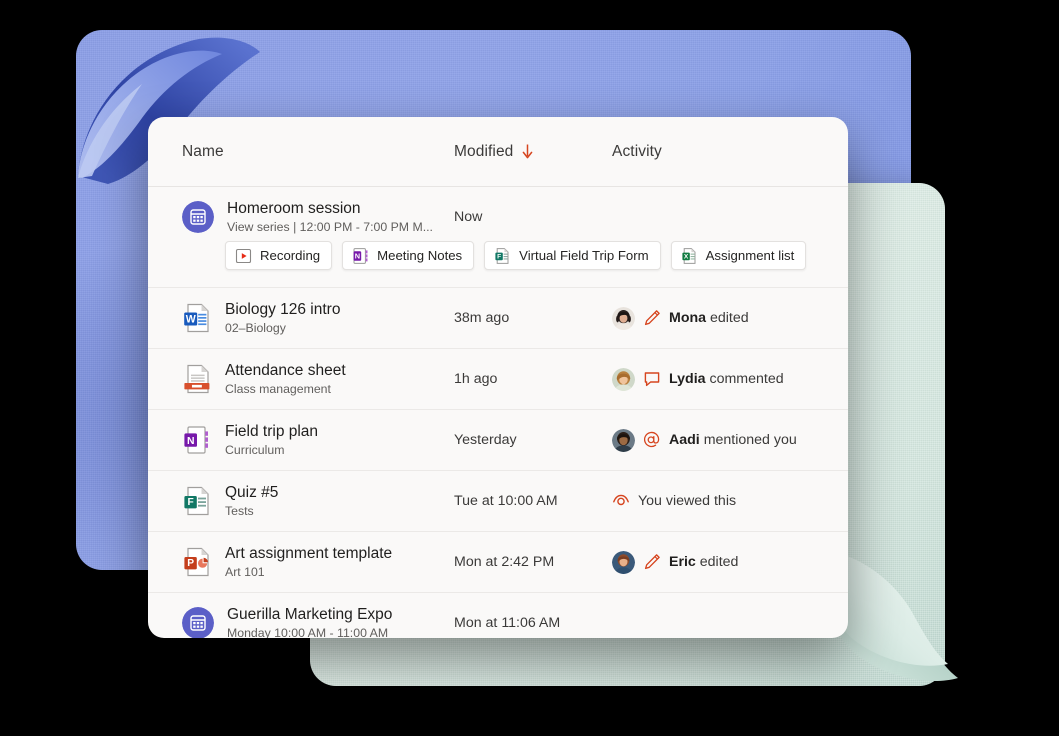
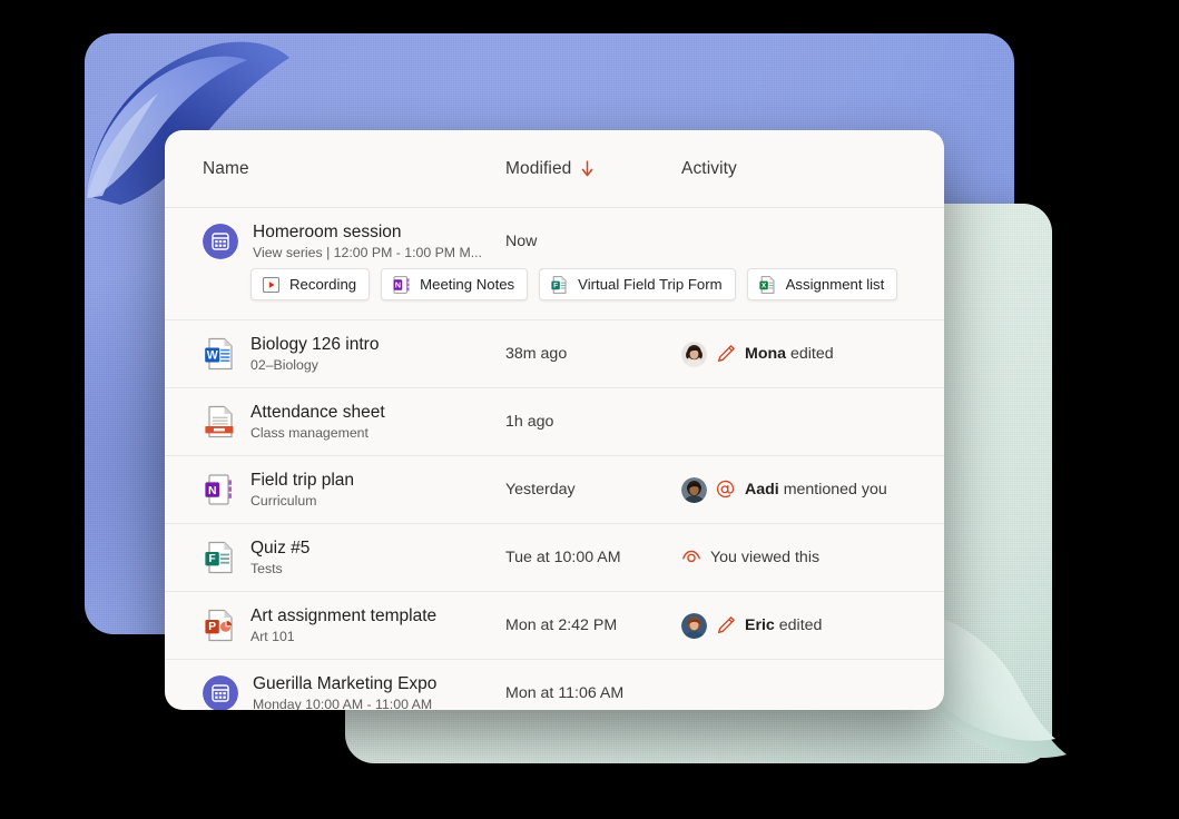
  Name
  Modified
  Activity
  Homeroom session
- View series | 12:00 PM - 7:00 PM M...
+ View series | 12:00 PM - 1:00 PM M...
  Now
  Recording
  N
  Meeting Notes
  Virtual Field Trip Form
  Assignment list
  W
  Biology 126 intro
  02–Biology
  38m ago
  Mona edited
  Attendance sheet
  Class management
  1h ago
- Lydia commented
  N
  Field trip plan
  Curriculum
  Yesterday
  Aadi mentioned you
  F
  Quiz #5
  Tests
  Tue at 10:00 AM
  You viewed this
  P
  Art assignment template
  Art 101
  Mon at 2:42 PM
  Eric edited
  Guerilla Marketing Expo
  Monday 10:00 AM - 11:00 AM
  Mon at 11:06 AM
